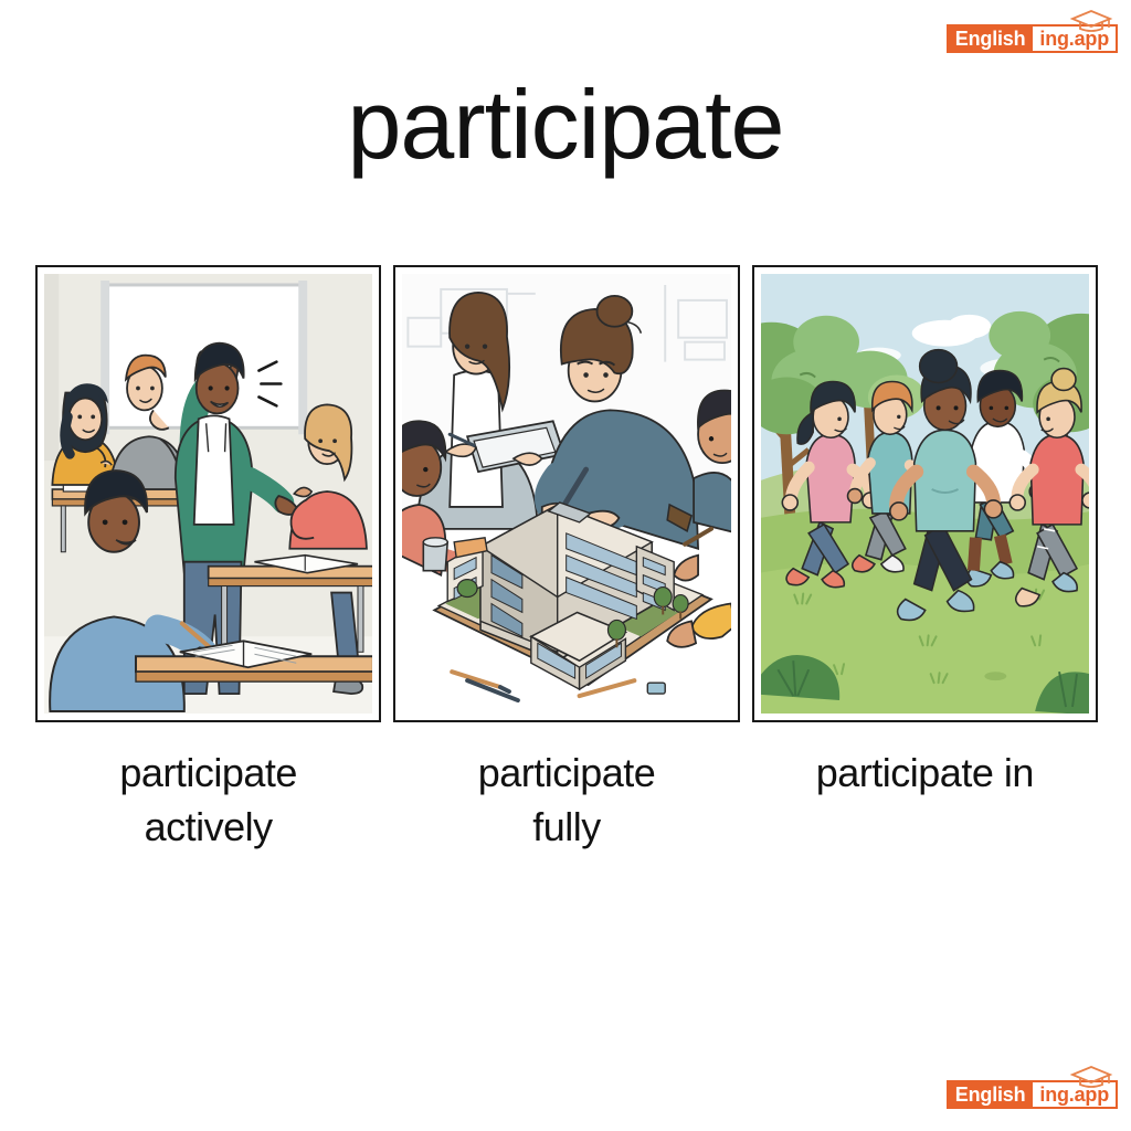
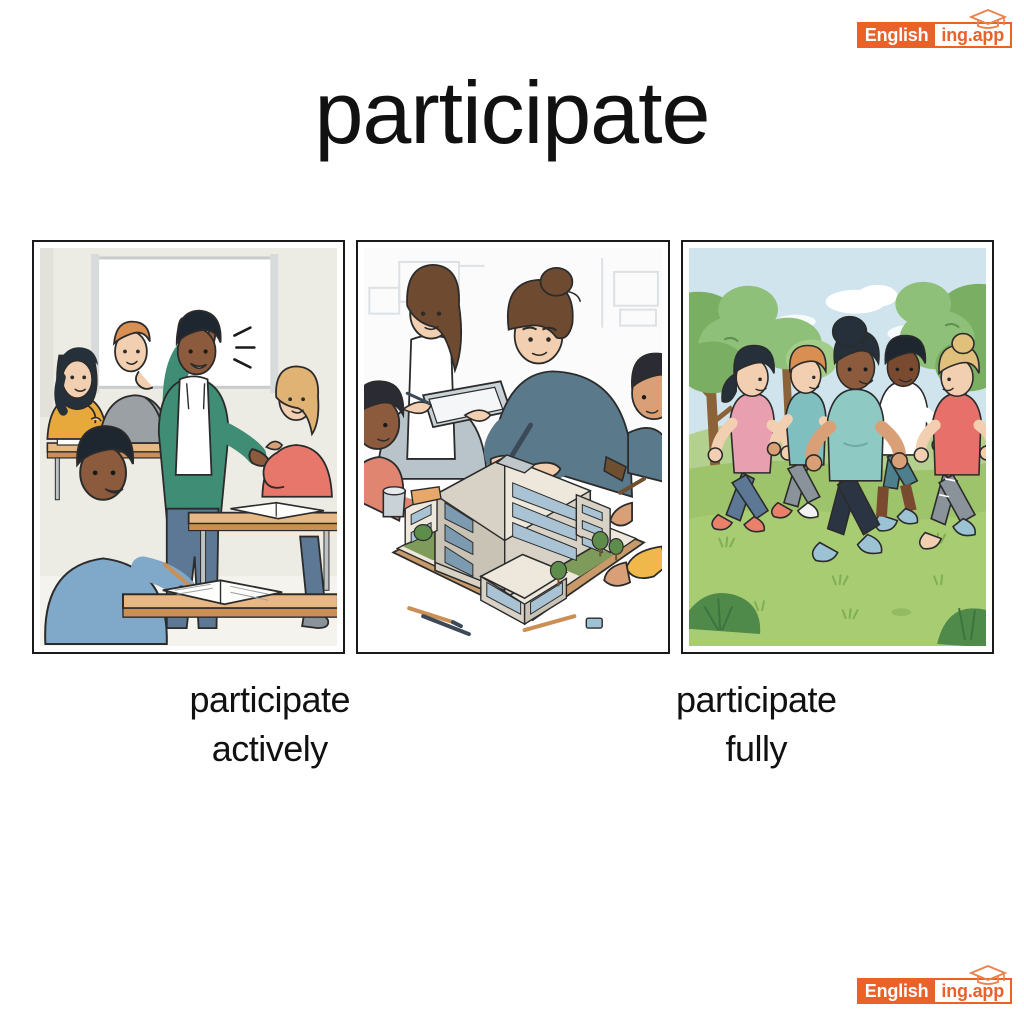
  English
  ing.app
  participate
  participate
  actively
  participate
  fully
- participate in
  English
  ing.app
